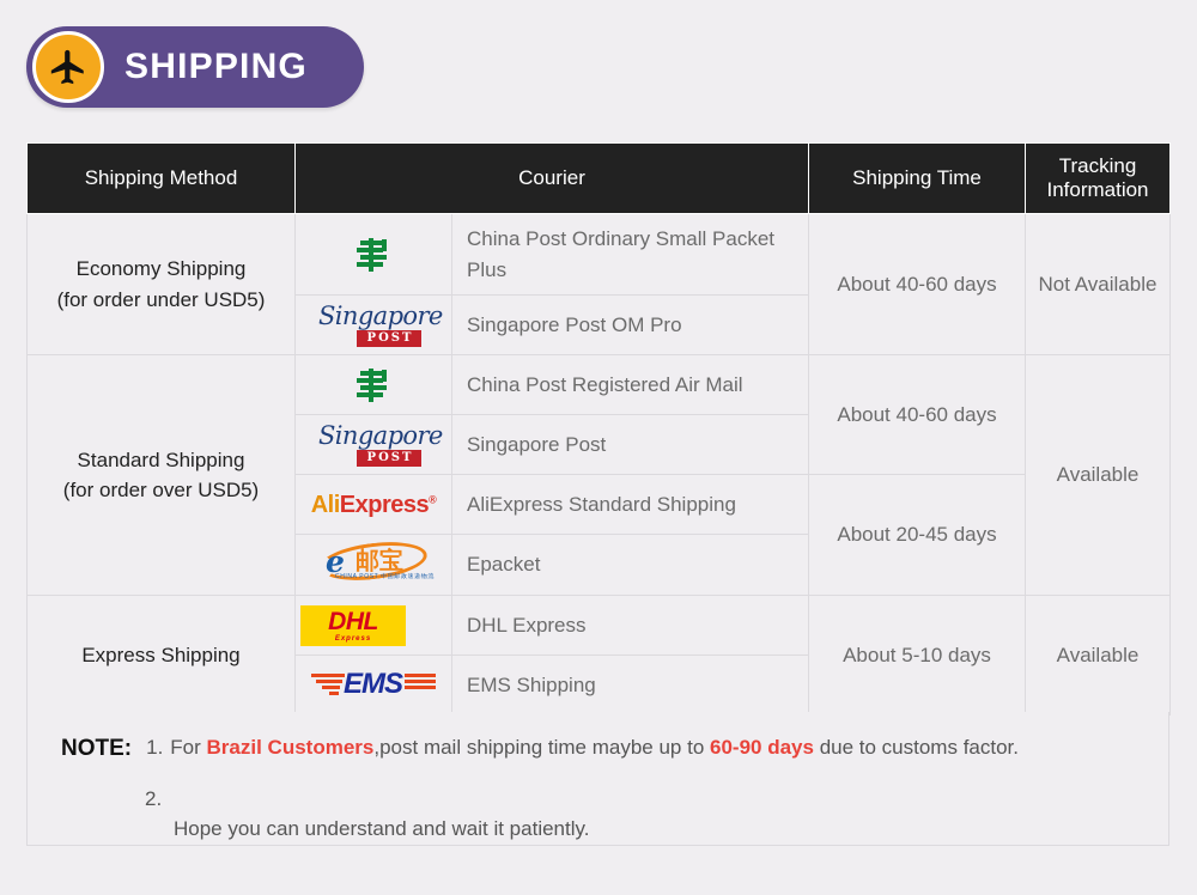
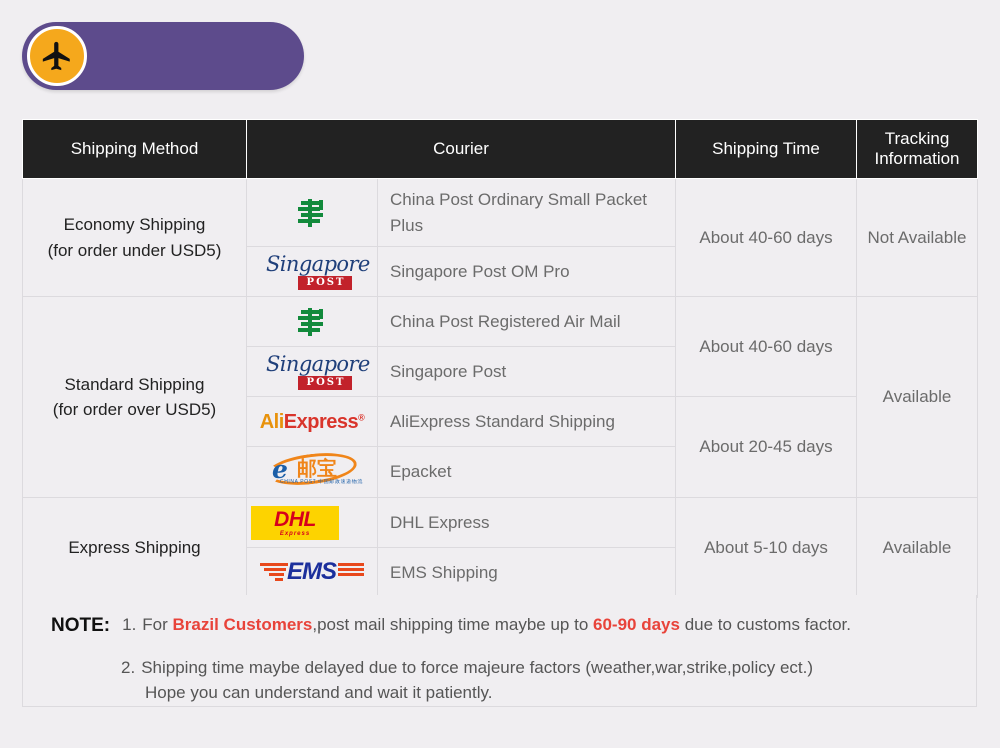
- SHIPPING
  Shipping Method	Courier	Shipping Time	Tracking Information
  Economy Shipping (for order under USD5)		China Post Ordinary Small Packet Plus	About 40-60 days	Not Available
  Singapore POST	Singapore Post OM Pro
  Standard Shipping (for order over USD5)		China Post Registered Air Mail	About 40-60 days	Available
  Singapore POST	Singapore Post
  AliExpress®	AliExpress Standard Shipping	About 20-45 days
  Express Shipping	DHL	DHL Express	About 5-10 days	Available
  EMS	EMS Shipping
  NOTE:
  1.
  For Brazil Customers,post mail shipping time maybe up to 60-90 days due to customs factor.
  2.
+ Shipping time maybe delayed due to force majeure factors (weather,war,strike,policy ect.)
  Hope you can understand and wait it patiently.
